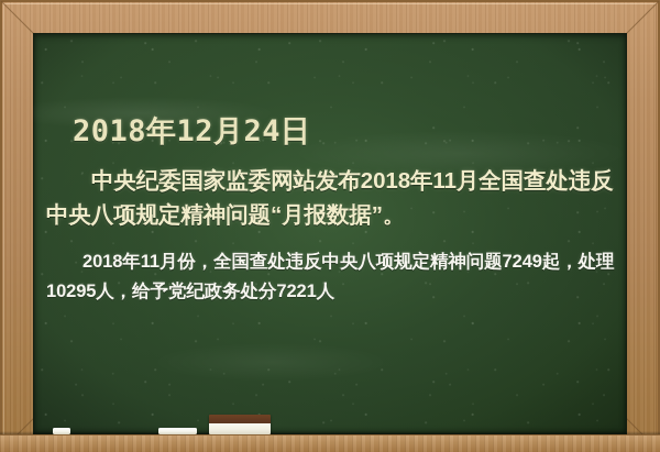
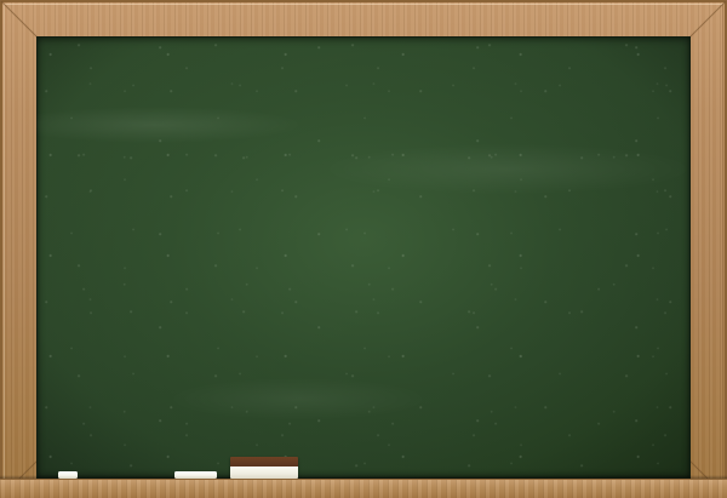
- 2018年12月24日
- 中央纪委国家监委网站发布2018年11月全国查处违反中央八项规定精神问题“月报数据”。
- 2018年11月份，全国查处违反中央八项规定精神问题7249起，处理10295人，给予党纪政务处分7221人
